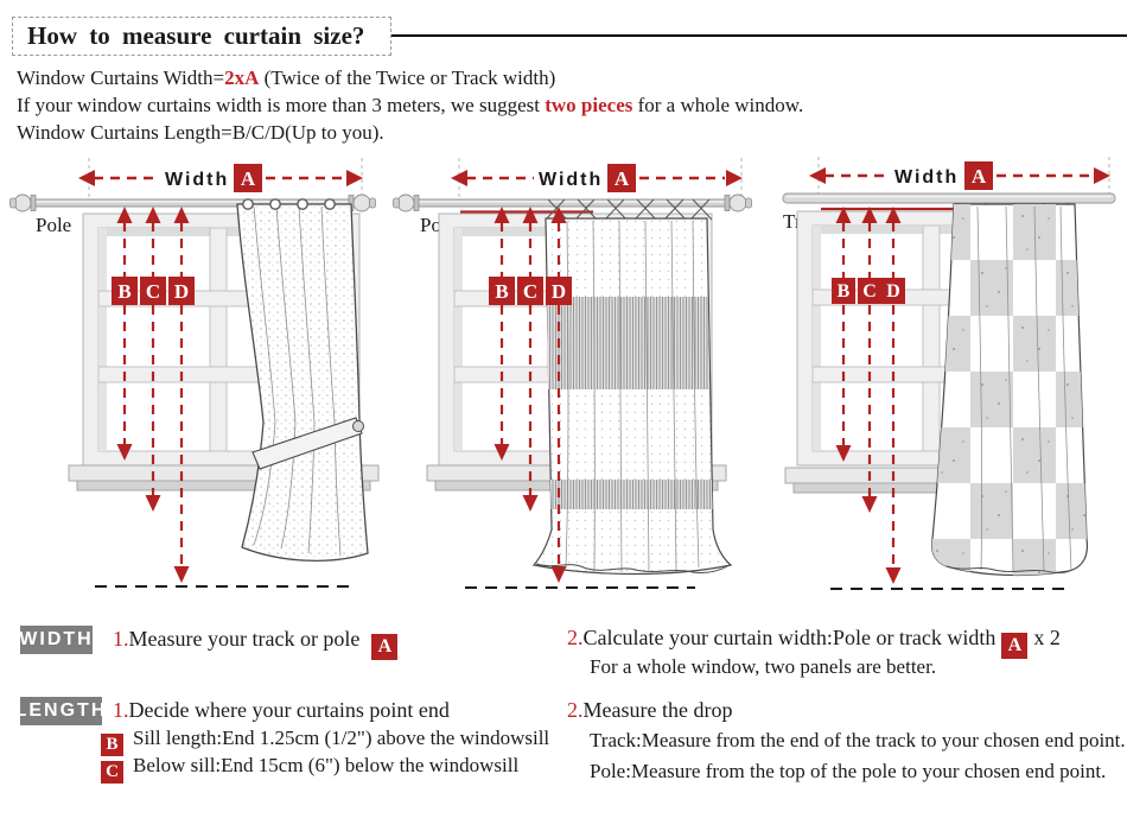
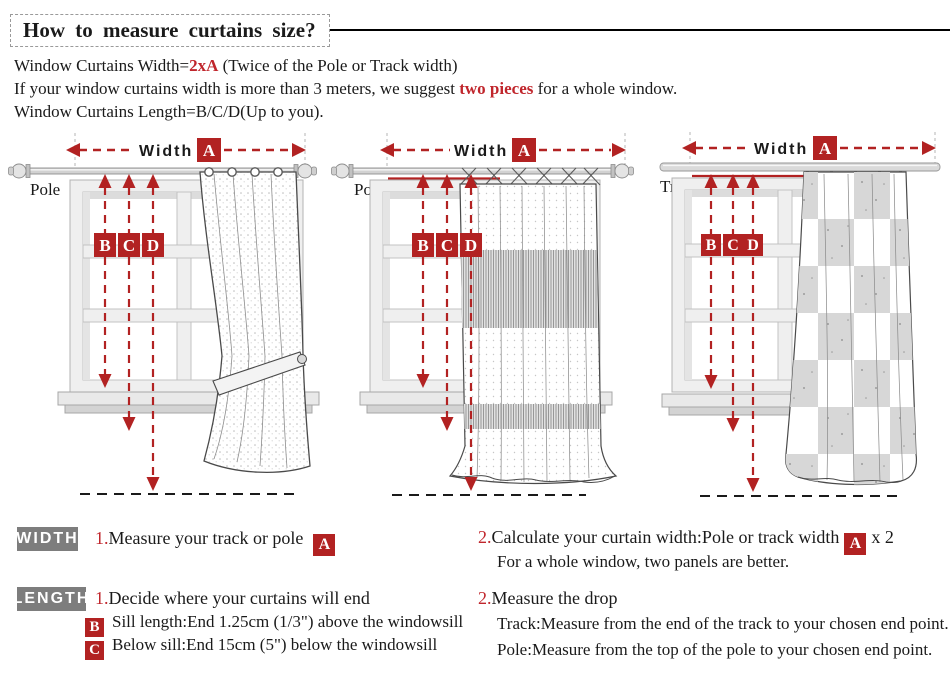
- How to measure curtain size?
+ How to measure curtains size?
- Window Curtains Width=2xA (Twice of the Twice or Track width)
+ Window Curtains Width=2xA (Twice of the Pole or Track width)
  If your window curtains width is more than 3 meters, we suggest two pieces for a whole window.
  Window Curtains Length=B/C/D(Up to you).
  Width
  A
  Pole
  B
  C
  D
  Width
  A
  B
  C
  D
  Width
  A
  B
  C
  D
  WIDTH
  1.Measure your track or pole A
  2.Calculate your curtain width:Pole or track width A x 2
  For a whole window, two panels are better.
  LENGTH
- 1.Decide where your curtains point end
+ 1.Decide where your curtains will end
- B Sill length:End 1.25cm (1/2") above the windowsill
+ B Sill length:End 1.25cm (1/3") above the windowsill
- C Below sill:End 15cm (6") below the windowsill
+ C Below sill:End 15cm (5") below the windowsill
  2.Measure the drop
  Track:Measure from the end of the track to your chosen end point.
  Pole:Measure from the top of the pole to your chosen end point.
